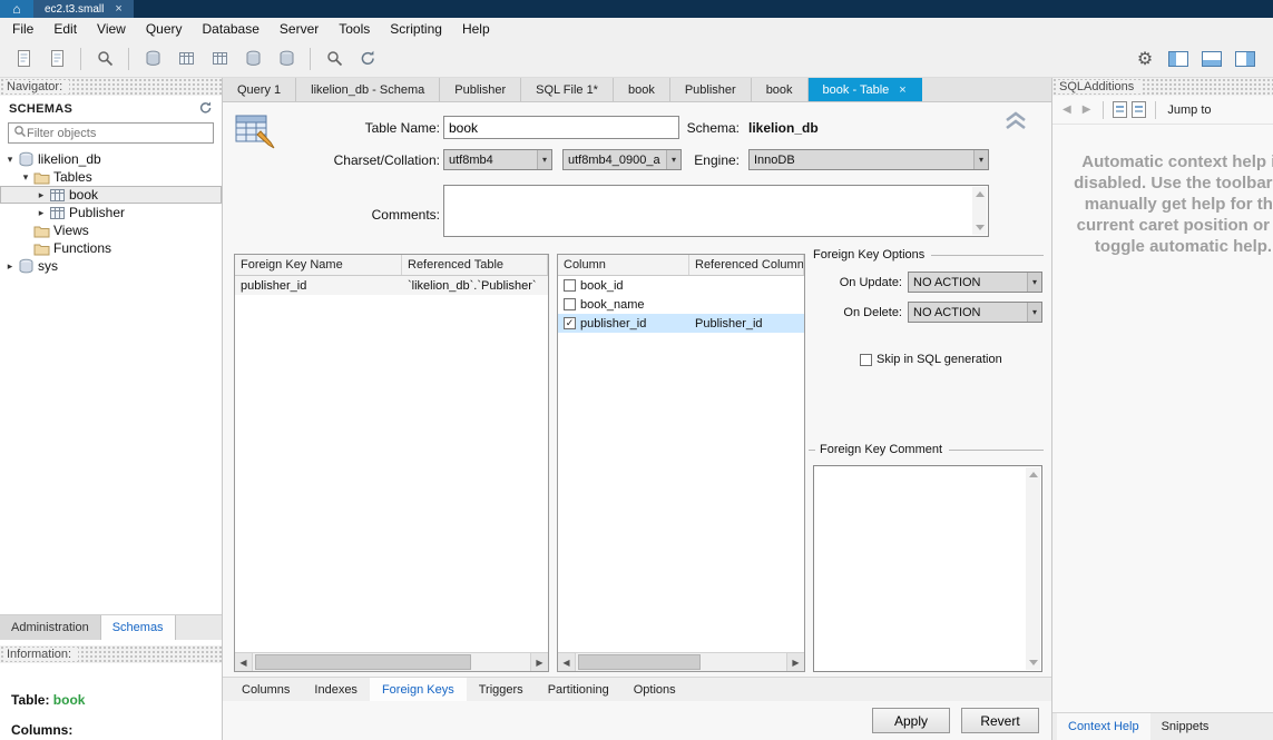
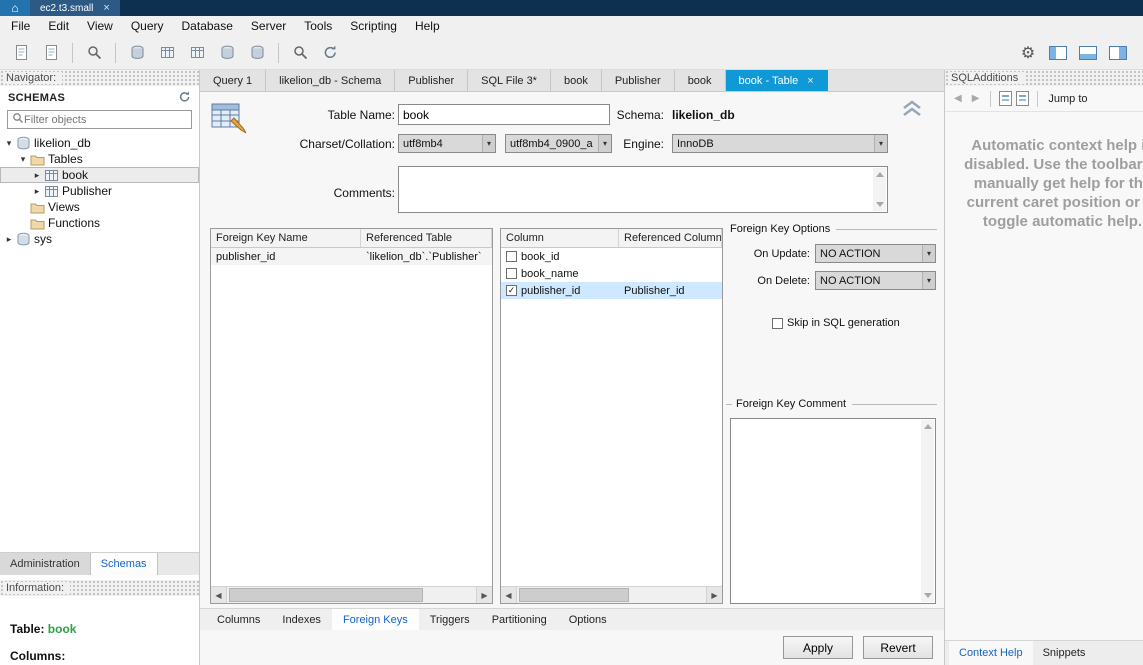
  ⌂
  ec2.t3.small
  ×
  File
  Edit
  View
  Query
  Database
  Server
  Tools
  Scripting
  Help
  ⚙
  Navigator:
  SCHEMAS
  Filter objects
  ▾
  likelion_db
  ▾
  Tables
  ▸
  book
  ▸
  Publisher
  Views
  Functions
  ▸
  sys
  Administration
  Schemas
  Information:
  Table: book
  Columns:
  Query 1
  likelion_db - Schema
  Publisher
- SQL File 1*
+ SQL File 3*
  book
  Publisher
  book
  book - Table
  ×
  Table Name:
  book
  Schema:
  likelion_db
  Charset/Collation:
  utf8mb4
  ▾
  utf8mb4_0900_a
  ▾
  Engine:
  InnoDB
  ▾
  Comments:
  Foreign Key Name
  Referenced Table
  publisher_id
  `likelion_db`.`Publisher`
  ◀
  ▶
  Column
  Referenced Column
  book_id
  book_name
  ✓
  publisher_id
  Publisher_id
  ◀
  ▶
  Foreign Key Options
  On Update:
  NO ACTION
  ▾
  On Delete:
  NO ACTION
  ▾
  Skip in SQL generation
  Foreign Key Comment
  Columns
  Indexes
  Foreign Keys
  Triggers
  Partitioning
  Options
  Apply
  Revert
  SQLAdditions
  ◀
  ▶
  Jump to
  Automatic context help disabled. Use the toolbar manually get help for th current caret position or toggle automatic help.
  Context Help
  Snippets
